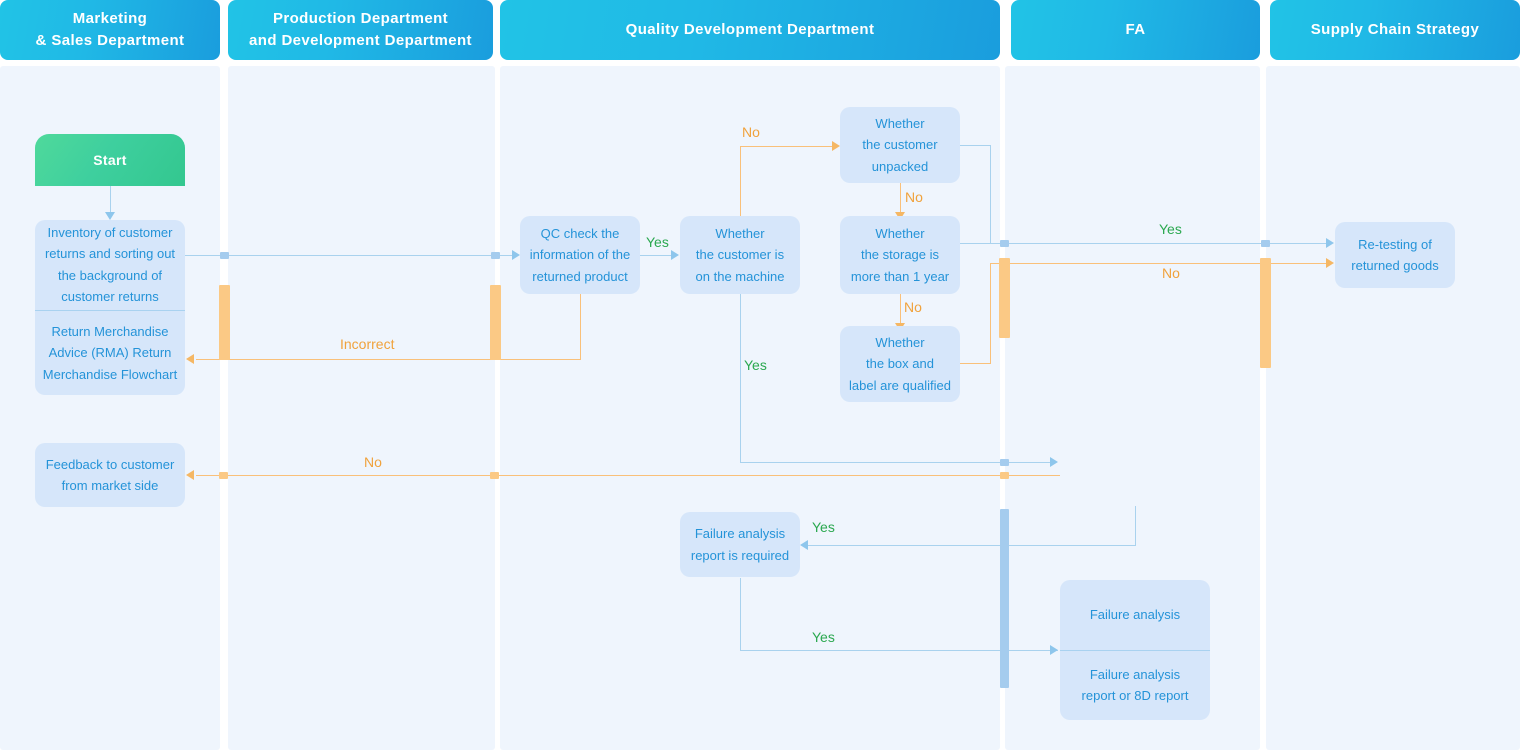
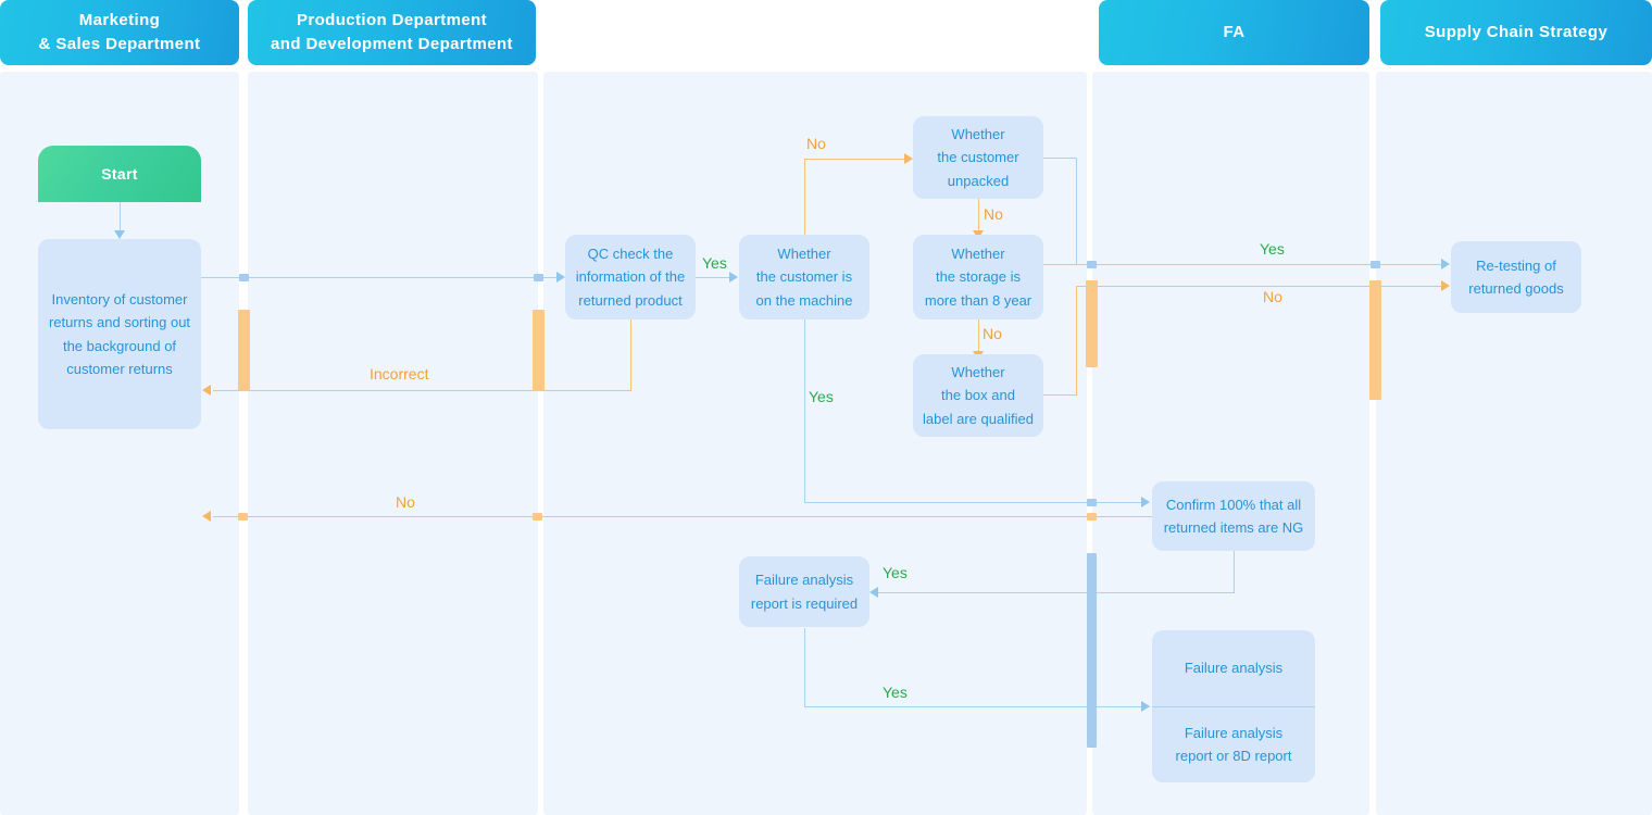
  Marketing
  & Sales Department
  Production Department
  and Development Department
- Quality Development Department
  FA
  Supply Chain Strategy
  Start
  Inventory of customer
  returns and sorting out
  the background of
  customer returns
- Return Merchandise
- Advice (RMA) Return
- Merchandise Flowchart
- Feedback to customer
- from market side
  QC check the
  information of the
  returned product
  Whether
  the customer is
  on the machine
  Whether
  the customer
  unpacked
  Whether
  the storage is
- more than 1 year
+ more than 8 year
  Whether
  the box and
  label are qualified
  Failure analysis
  report is required
+ Confirm 100% that all
+ returned items are NG
  Failure analysis
  Failure analysis
  report or 8D report
  Re-testing of
  returned goods
  Yes
  No
  Yes
  No
  No
  Incorrect
  No
  Yes
  No
  Yes
  Yes
